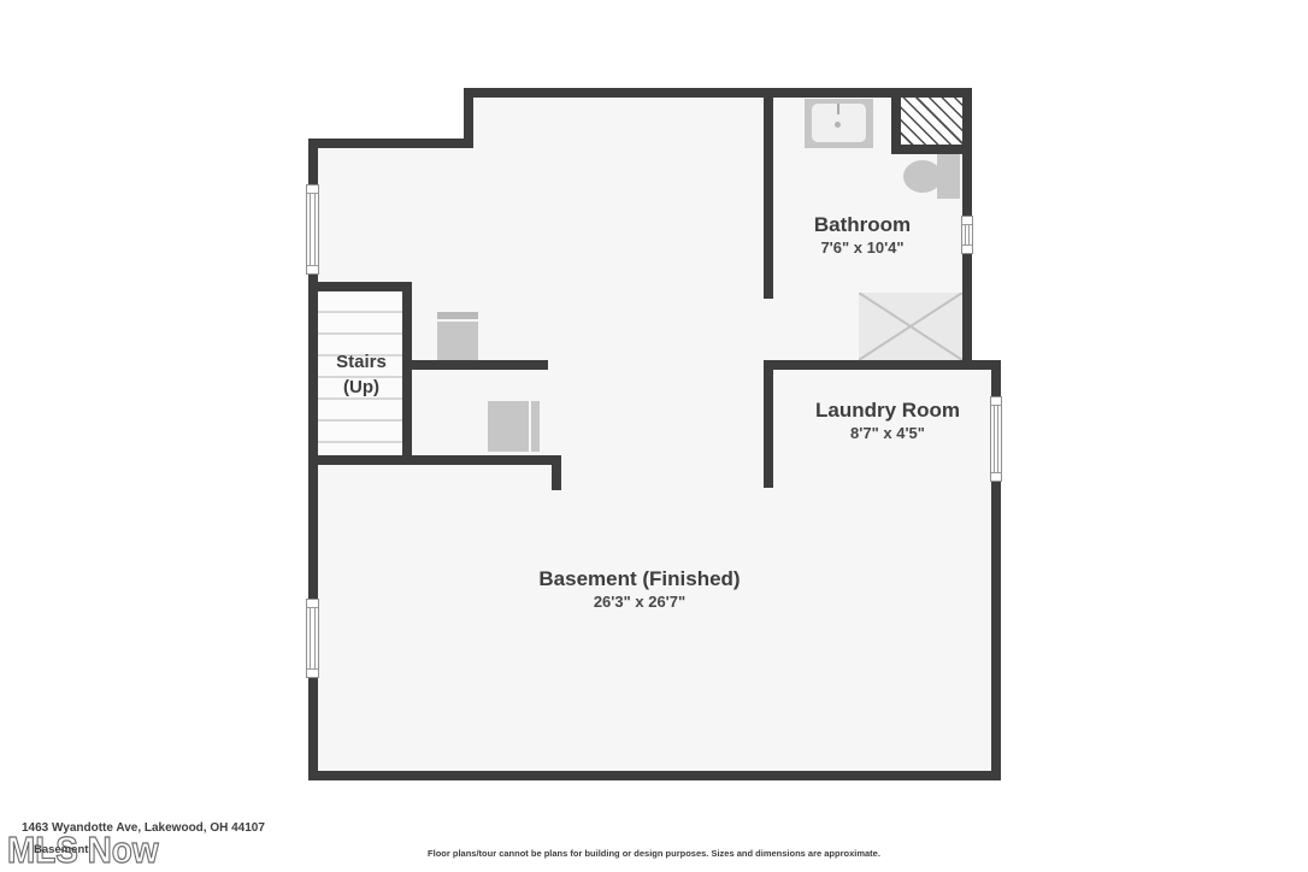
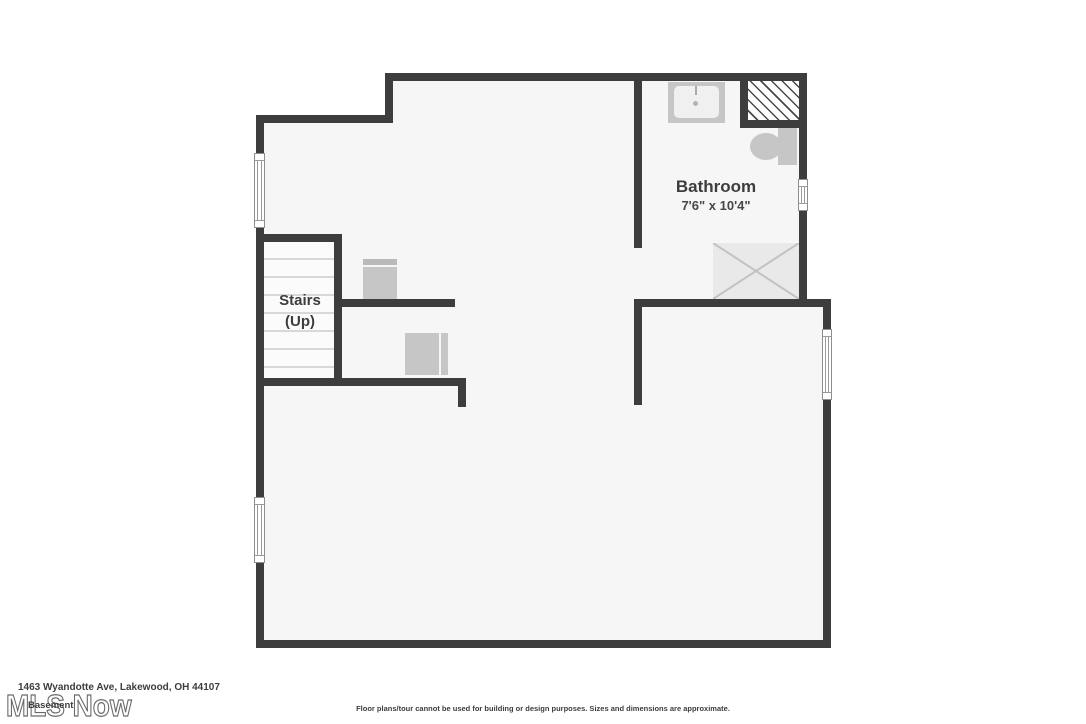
  Bathroom
  7'6" x 10'4"
- Laundry Room
- 8'7" x 4'5"
  Stairs
  (Up)
- Basement (Finished)
- 26'3" x 26'7"
  1463 Wyandotte Ave, Lakewood, OH 44107
  MLS Now
  Basement
- Floor plans/tour cannot be plans for building or design purposes. Sizes and dimensions are approximate.
+ Floor plans/tour cannot be used for building or design purposes. Sizes and dimensions are approximate.
